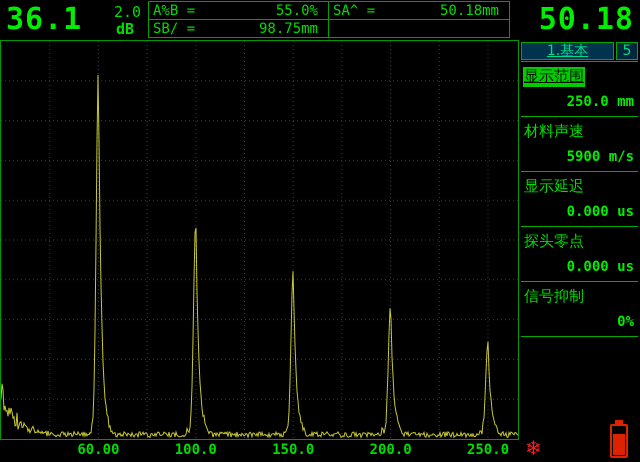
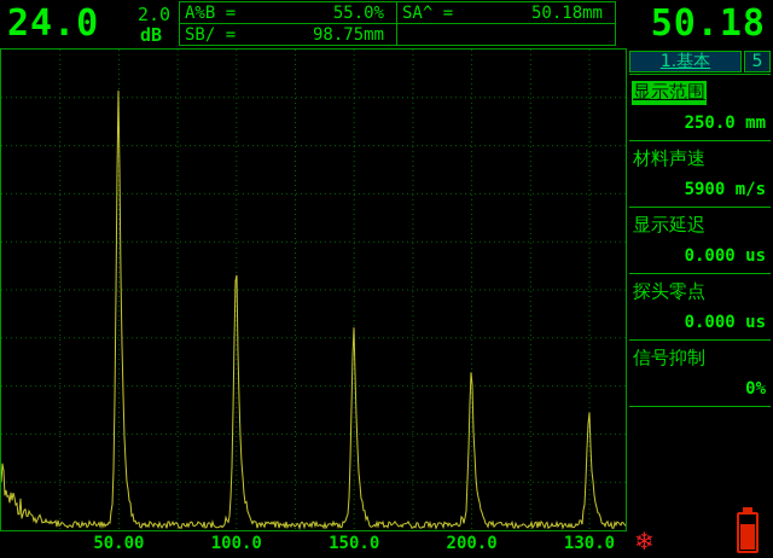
- 36.1
+ 24.0
  2.0
  dB
  A%B =
  55.0%
  SA^ =
  50.18mm
  SB/ =
  98.75mm
  50.18
- 60.00
+ 50.00
  100.0
  150.0
  200.0
- 250.0
+ 130.0
  1.基本
  5
  显示范围
  250.0 mm
  材料声速
  5900 m/s
  显示延迟
  0.000 us
  探头零点
  0.000 us
  信号抑制
  0%
  ❄
